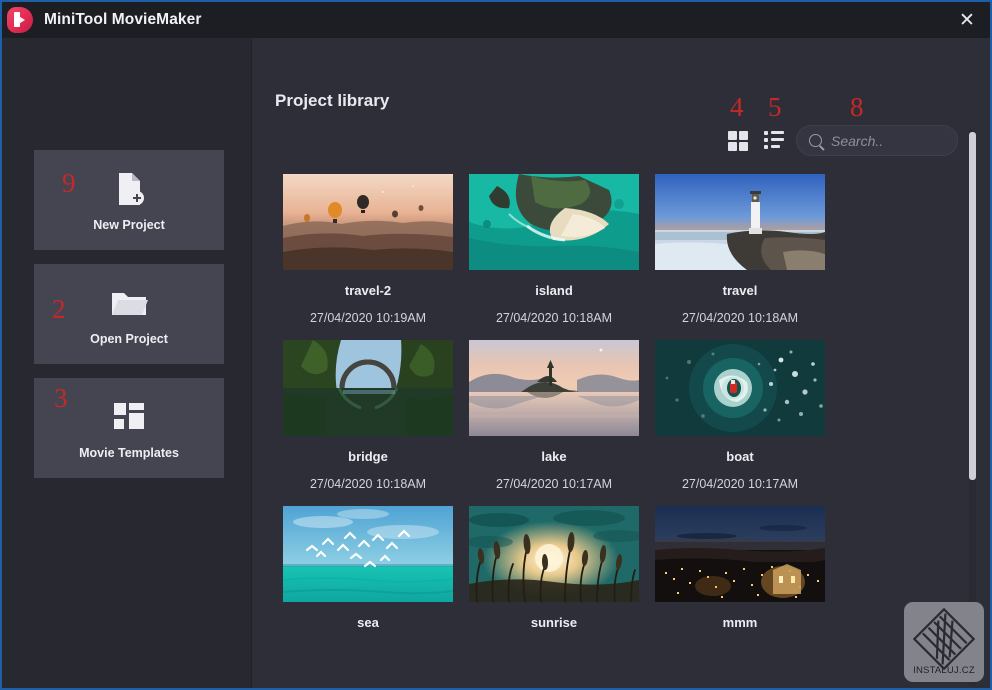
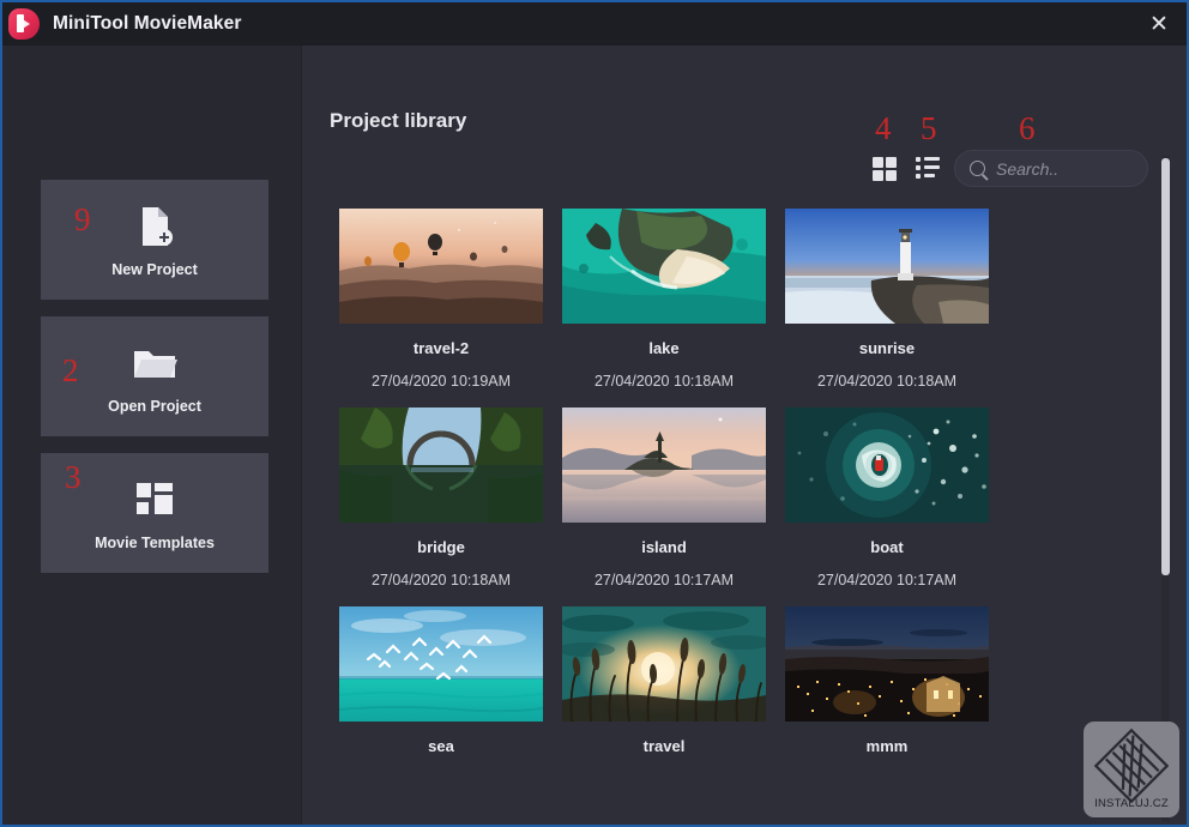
  MiniTool MovieMaker
  ✕
  New Project
  Open Project
  Movie Templates
  9
  2
  3
  Project library
  Search..
  4
  5
- 8
+ 6
  travel-2
  27/04/2020 10:19AM
- island
+ lake
  27/04/2020 10:18AM
- travel
+ sunrise
  27/04/2020 10:18AM
  bridge
  27/04/2020 10:18AM
- lake
+ island
  27/04/2020 10:17AM
  boat
  27/04/2020 10:17AM
  sea
- sunrise
+ travel
  mmm
  INSTALUJ.CZ
